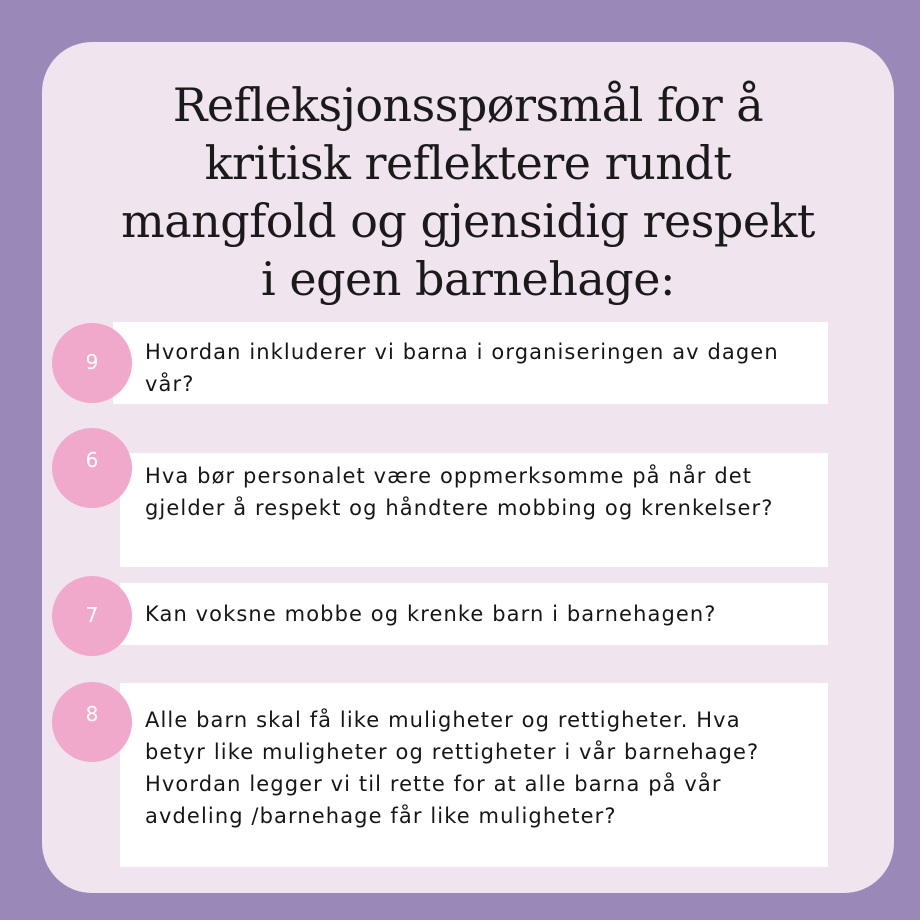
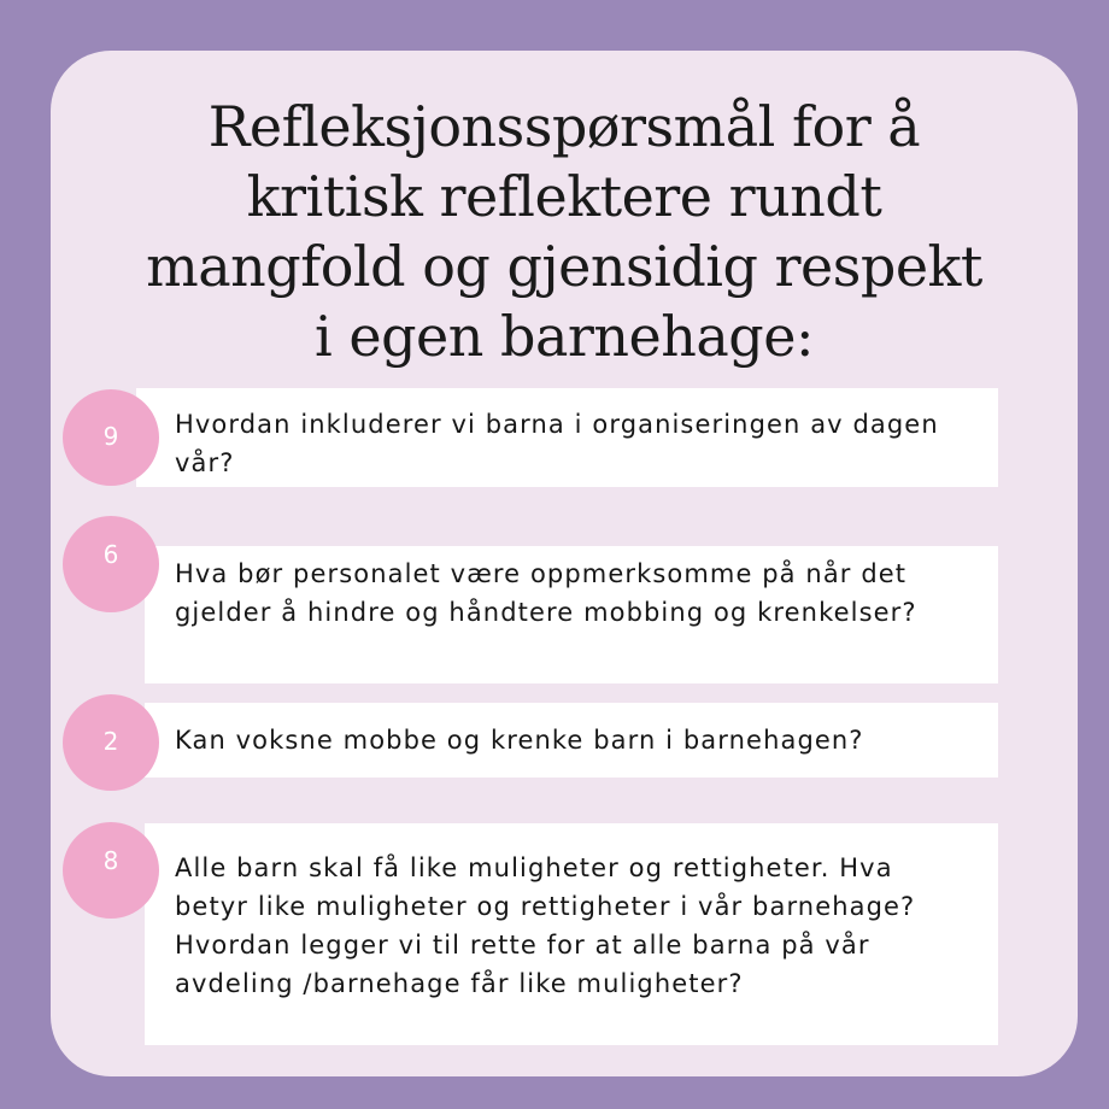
  Refleksjonsspørsmål for å
  kritisk reflektere rundt
  mangfold og gjensidig respekt
  i egen barnehage:
  Hvordan inkluderer vi barna i organiseringen av dagen vår?
  9
- Hva bør personalet være oppmerksomme på når det gjelder å respekt og håndtere mobbing og krenkelser?
+ Hva bør personalet være oppmerksomme på når det gjelder å hindre og håndtere mobbing og krenkelser?
  6
  Kan voksne mobbe og krenke barn i barnehagen?
- 7
+ 2
  Alle barn skal få like muligheter og rettigheter. Hva betyr like muligheter og rettigheter i vår barnehage? Hvordan legger vi til rette for at alle barna på vår avdeling /barnehage får like muligheter?
  8
